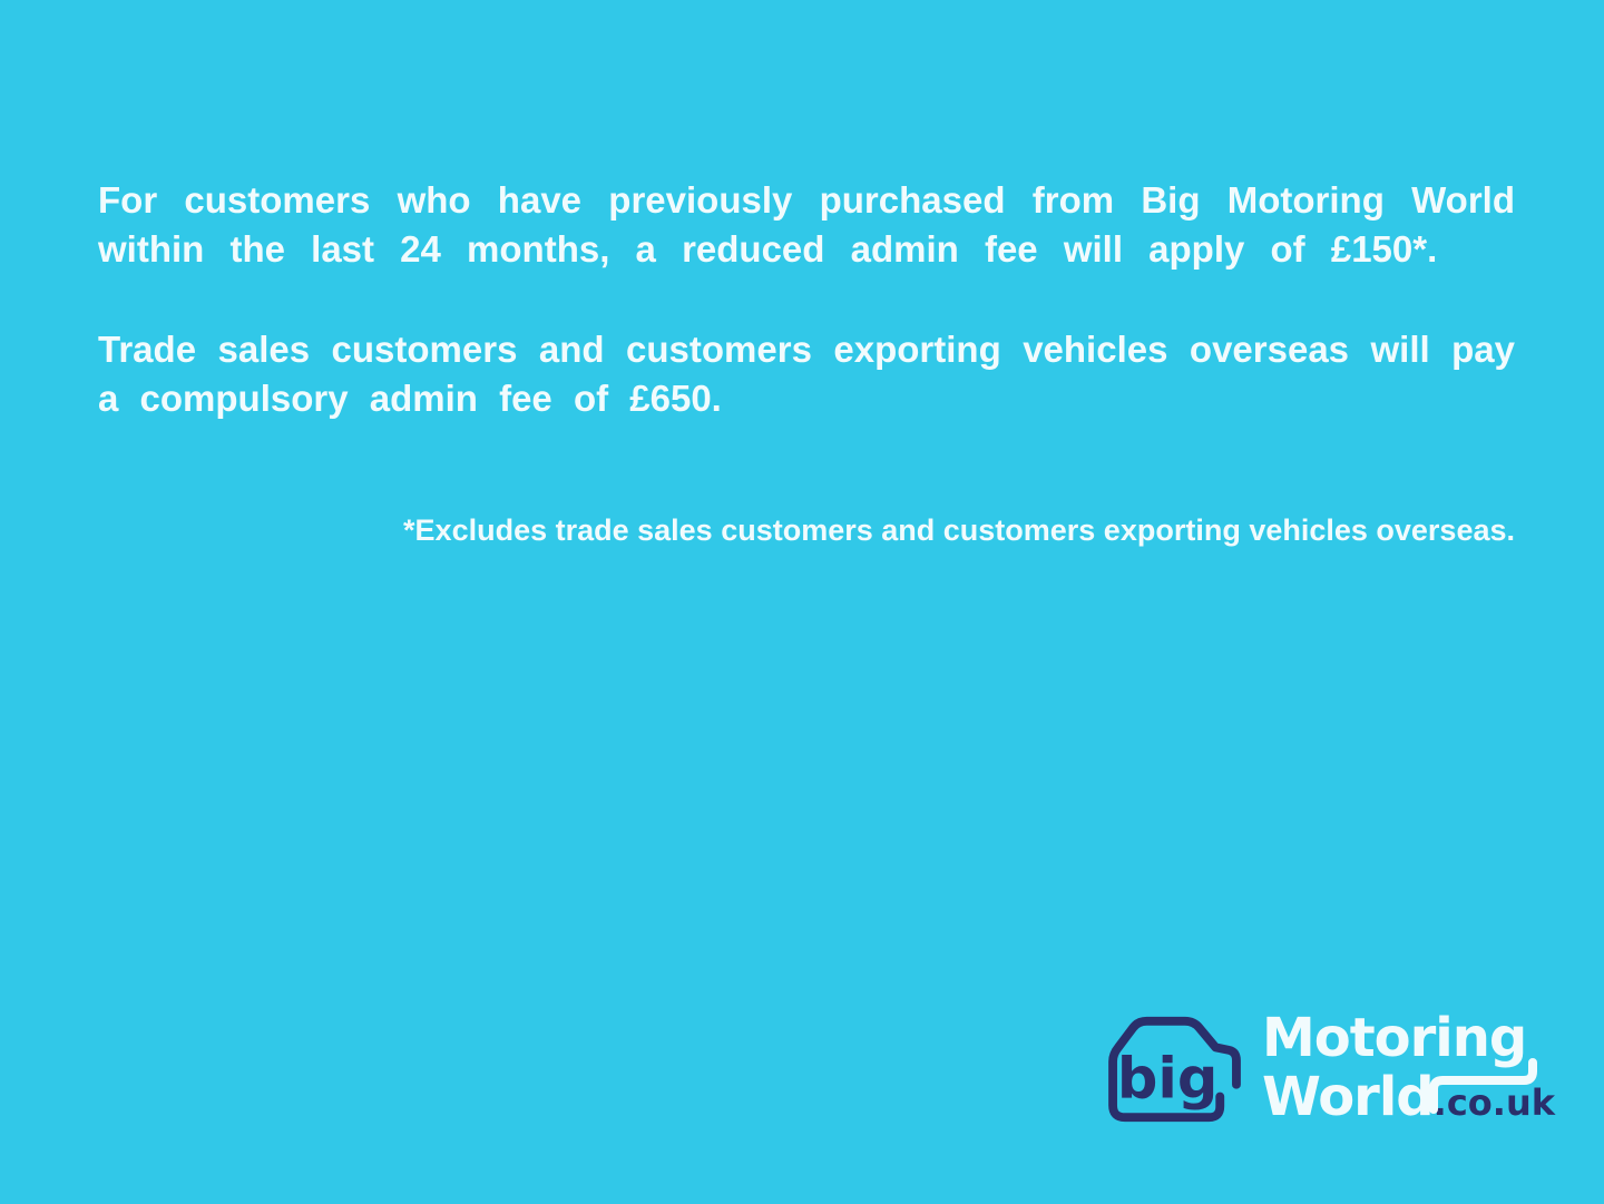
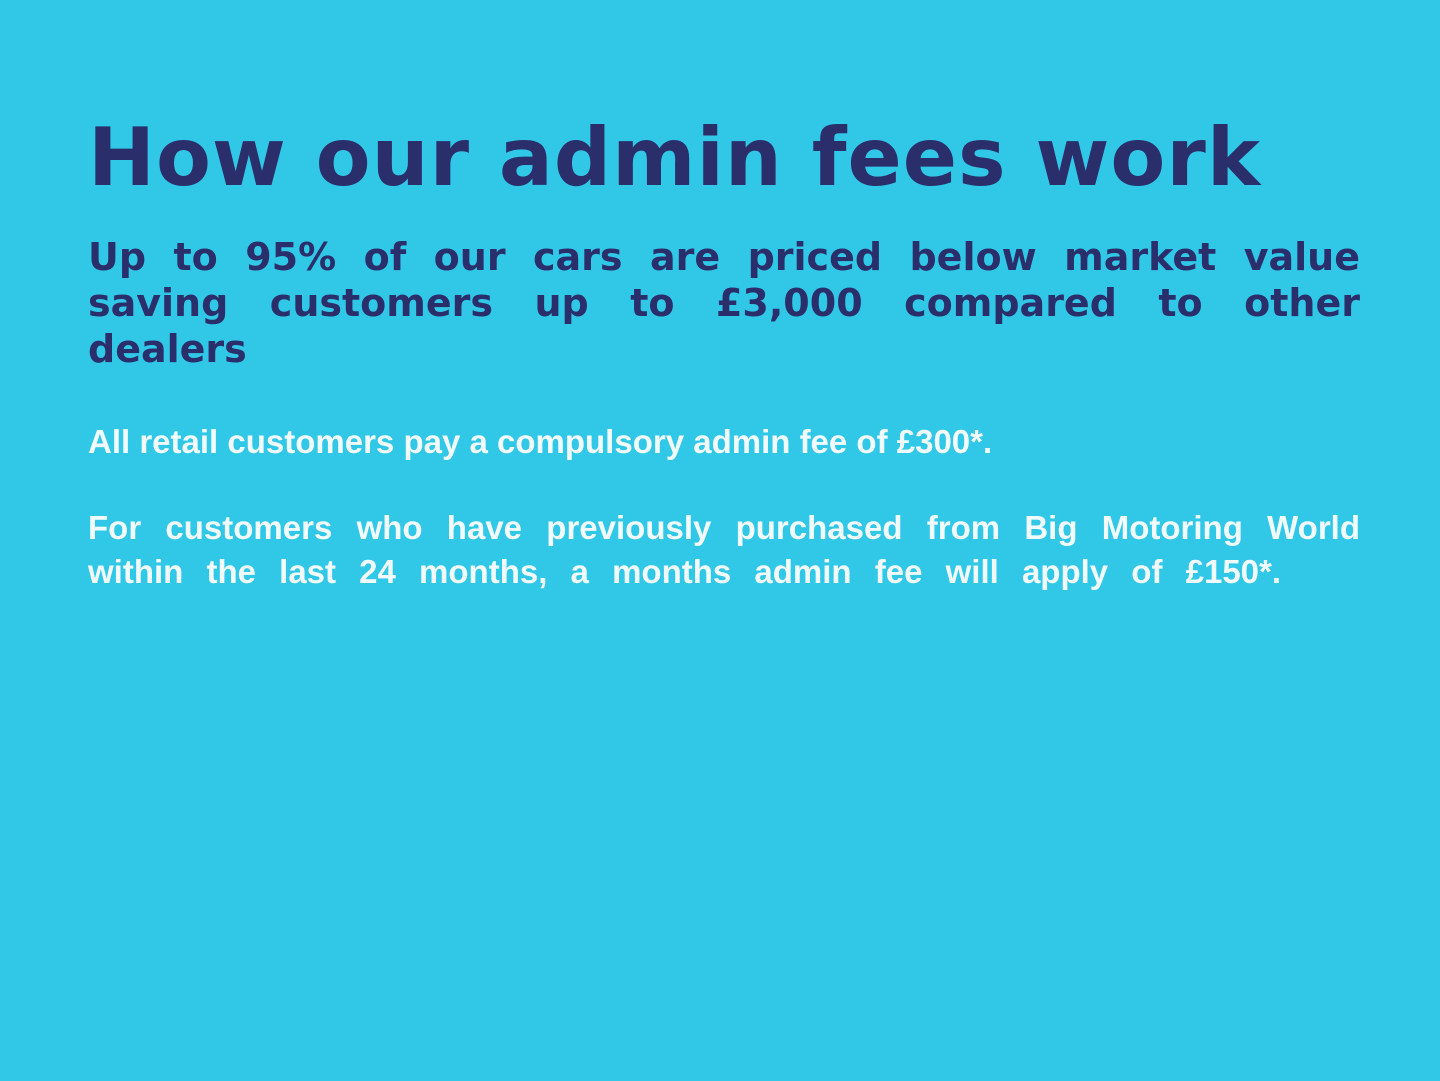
+ How our admin fees work
+ Up to 95% of our cars are priced below market value saving customers up to £3,000 compared to other dealers
+ All retail customers pay a compulsory admin fee of £300*.
- For customers who have previously purchased from Big Motoring World within the last 24 months, a reduced admin fee will apply of £150*.
+ For customers who have previously purchased from Big Motoring World within the last 24 months, a months admin fee will apply of £150*.
- Trade sales customers and customers exporting vehicles overseas will pay a compulsory admin fee of £650.
- *Excludes trade sales customers and customers exporting vehicles overseas.
- big
- Motoring
- World.co.uk
